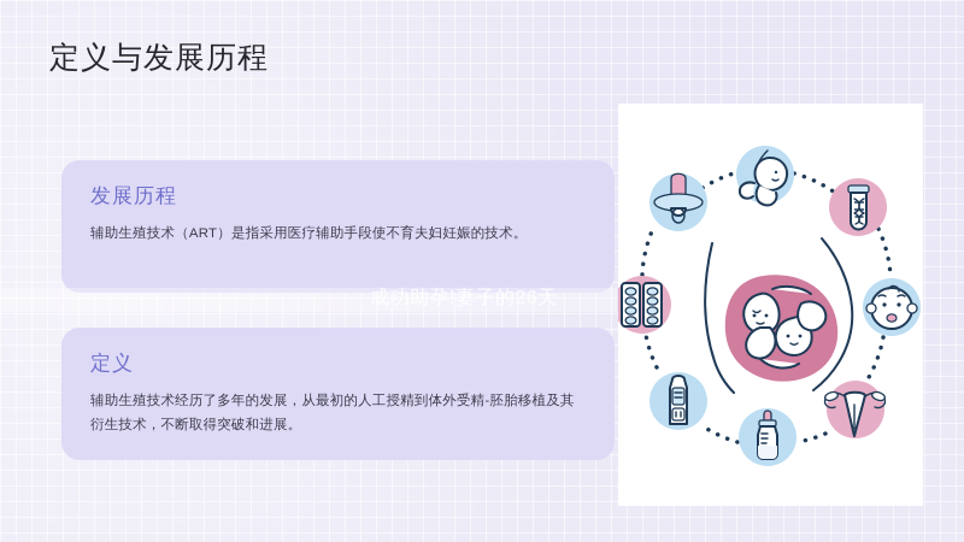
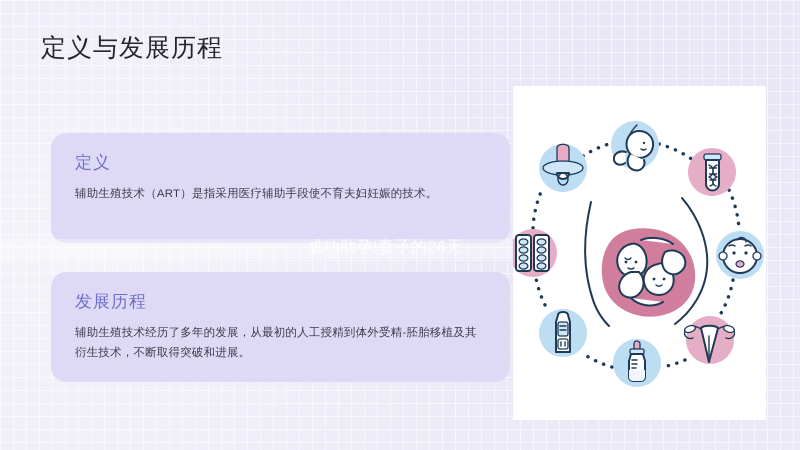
  定义与发展历程
- 发展历程
+ 定义
  辅助生殖技术（ART）是指采用医疗辅助手段使不育夫妇妊娠的技术。
- 定义
+ 发展历程
  辅助生殖技术经历了多年的发展，从最初的人工授精到体外受精-胚胎移植及其衍生技术，不断取得突破和进展。
  成功助孕!妻子的26天
